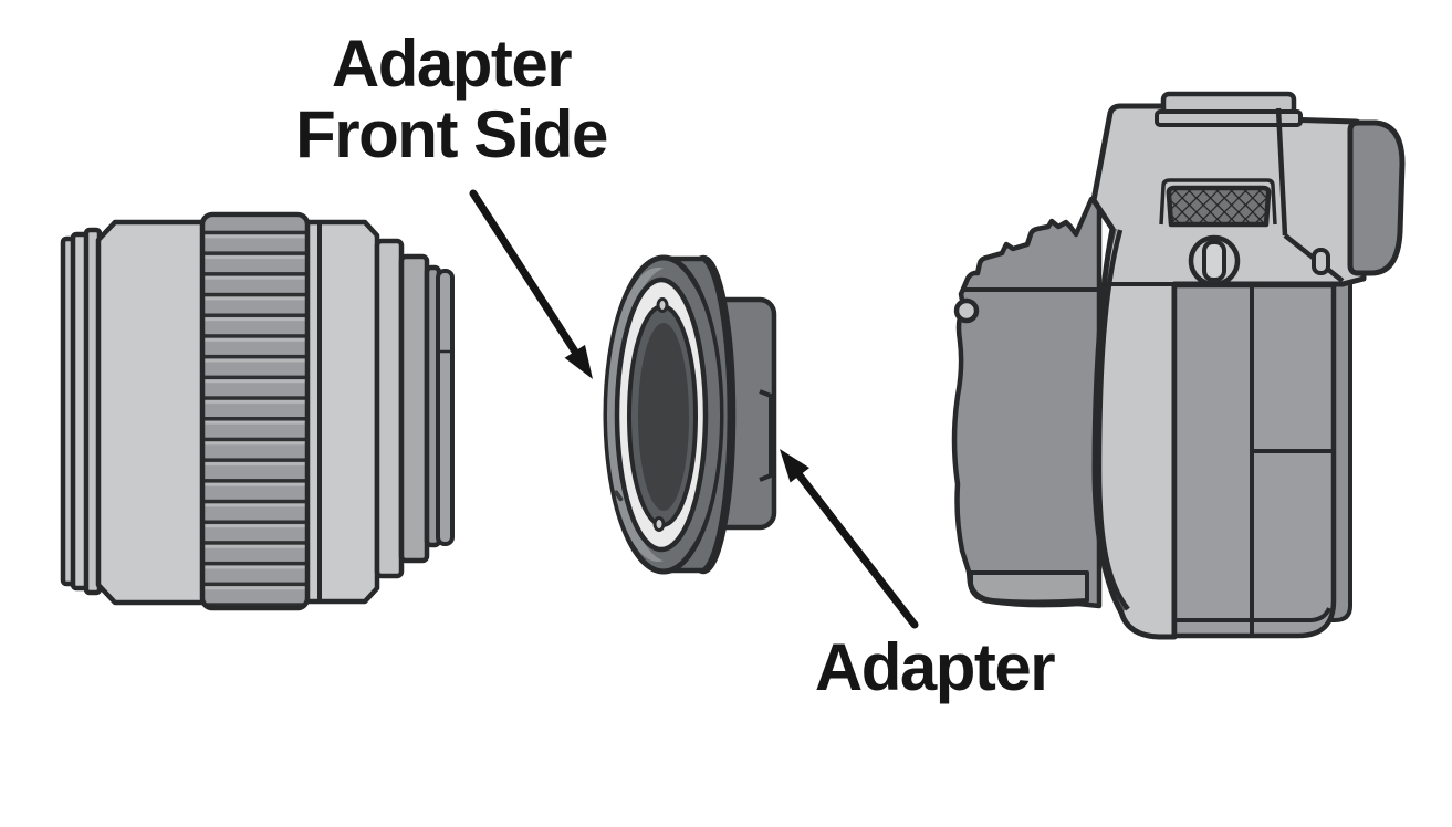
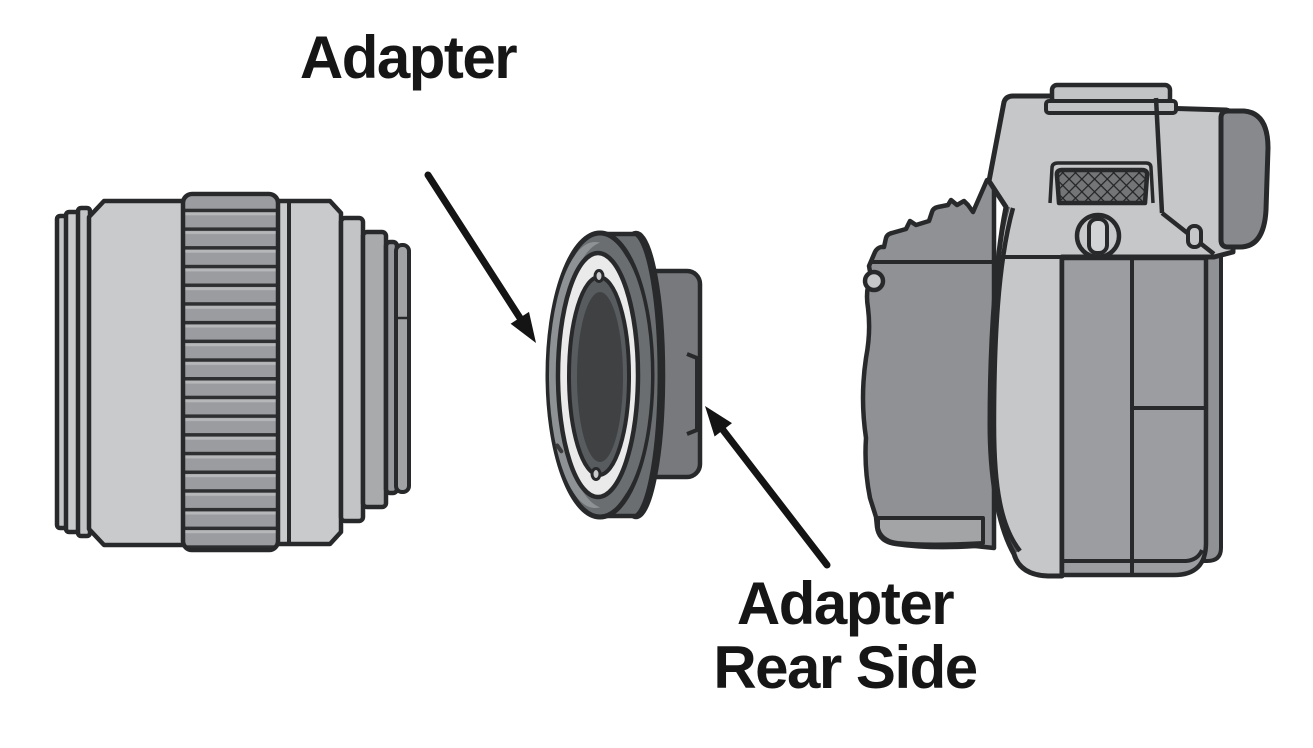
  Adapter
- Front Side
  Adapter
+ Rear Side
